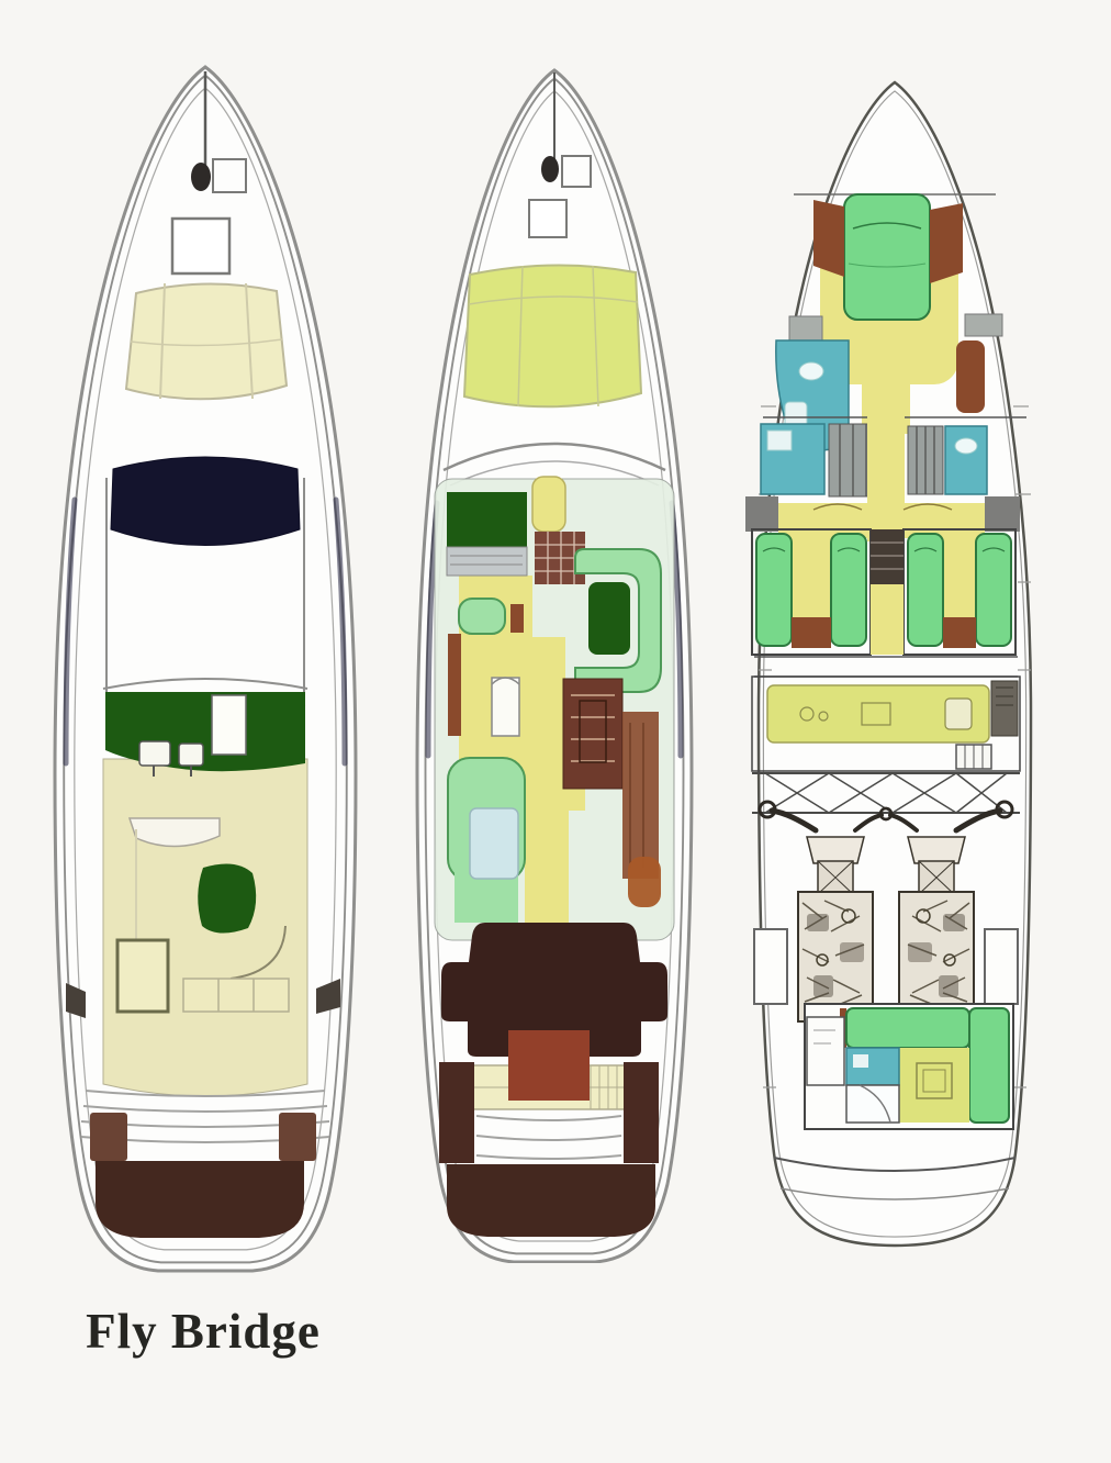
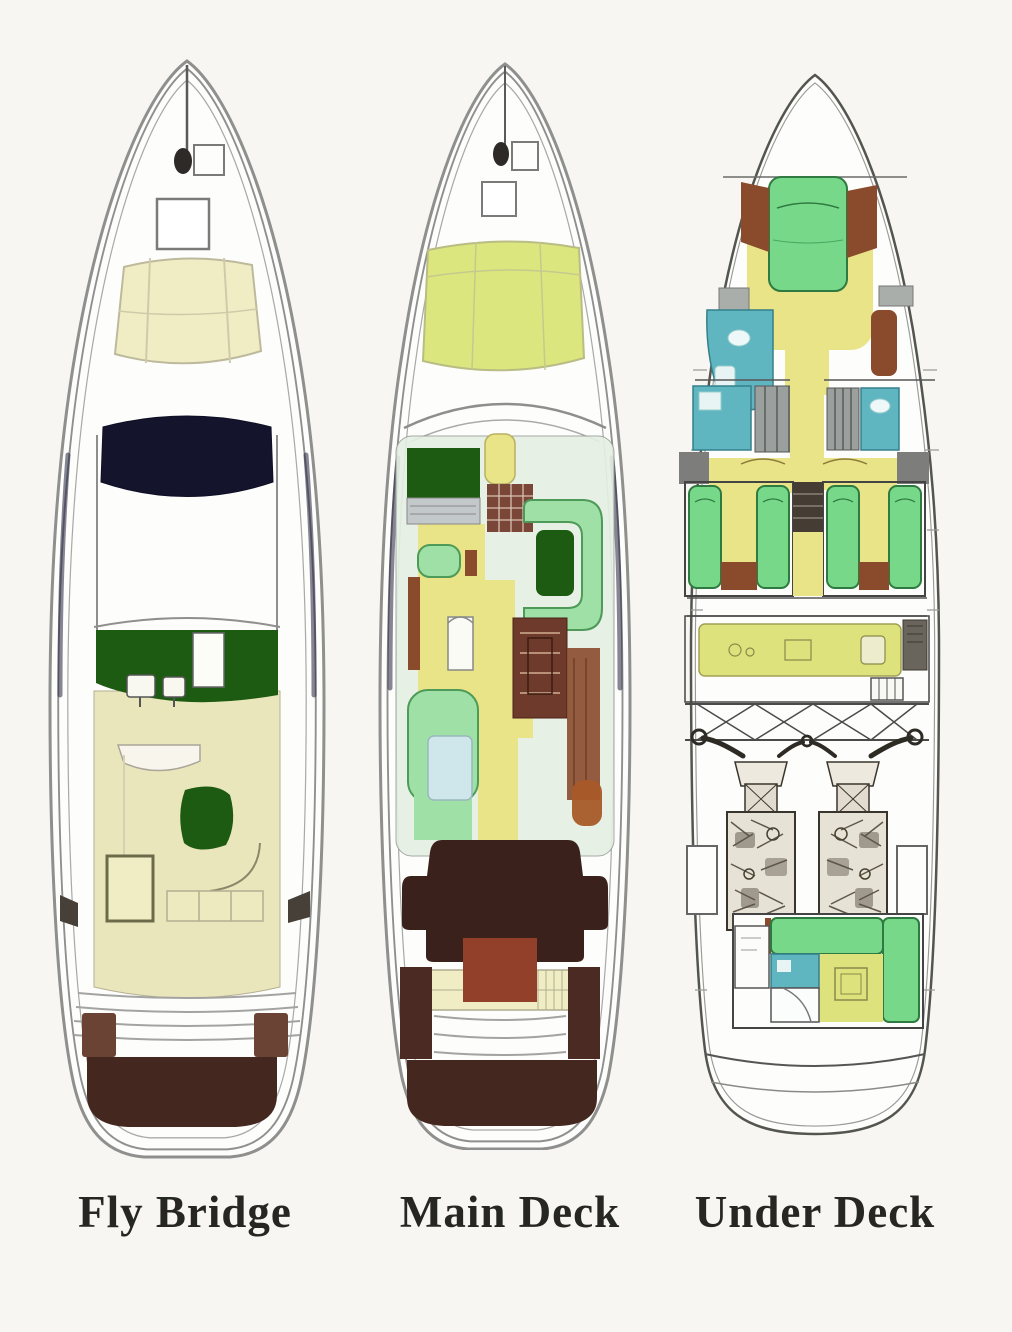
  Fly Bridge
+ Main Deck
+ Under Deck
